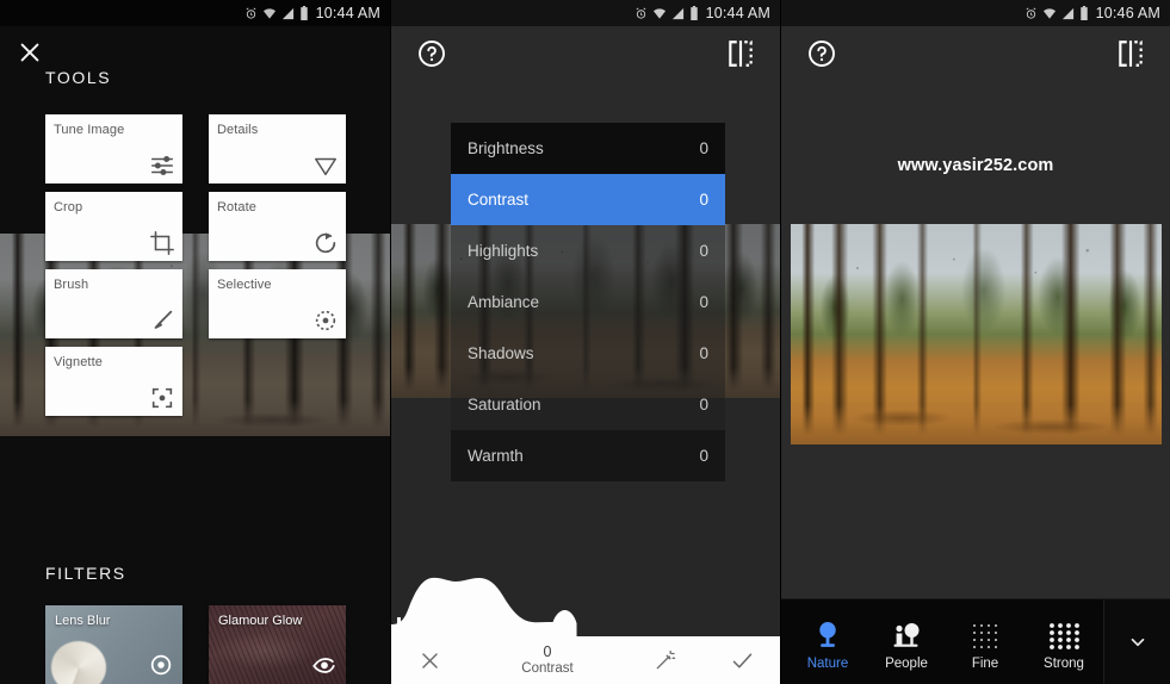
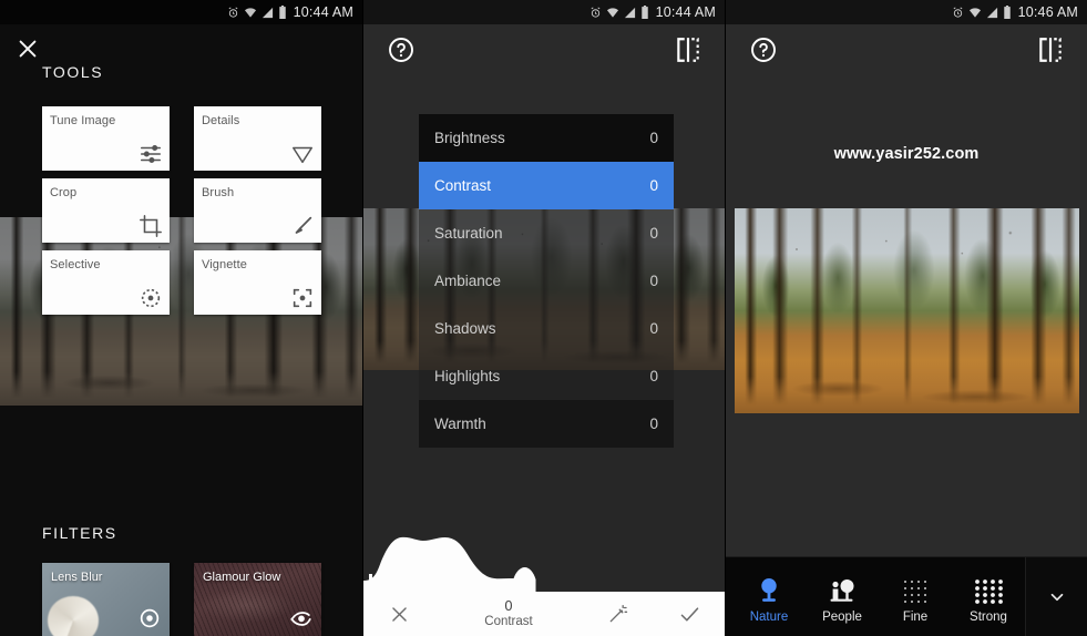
  10:44 AM
  TOOLS
  Tune Image
  Details
  Crop
- Rotate
  Brush
  Selective
  Vignette
  FILTERS
  Lens Blur
  Glamour Glow
  10:44 AM
  Brightness
  0
  Contrast
  0
- Highlights
+ Saturation
  0
  Ambiance
  0
  Shadows
  0
- Saturation
+ Highlights
  0
  Warmth
  0
  0
  Contrast
  10:46 AM
  www.yasir252.com
  Nature
  People
  Fine
  Strong
